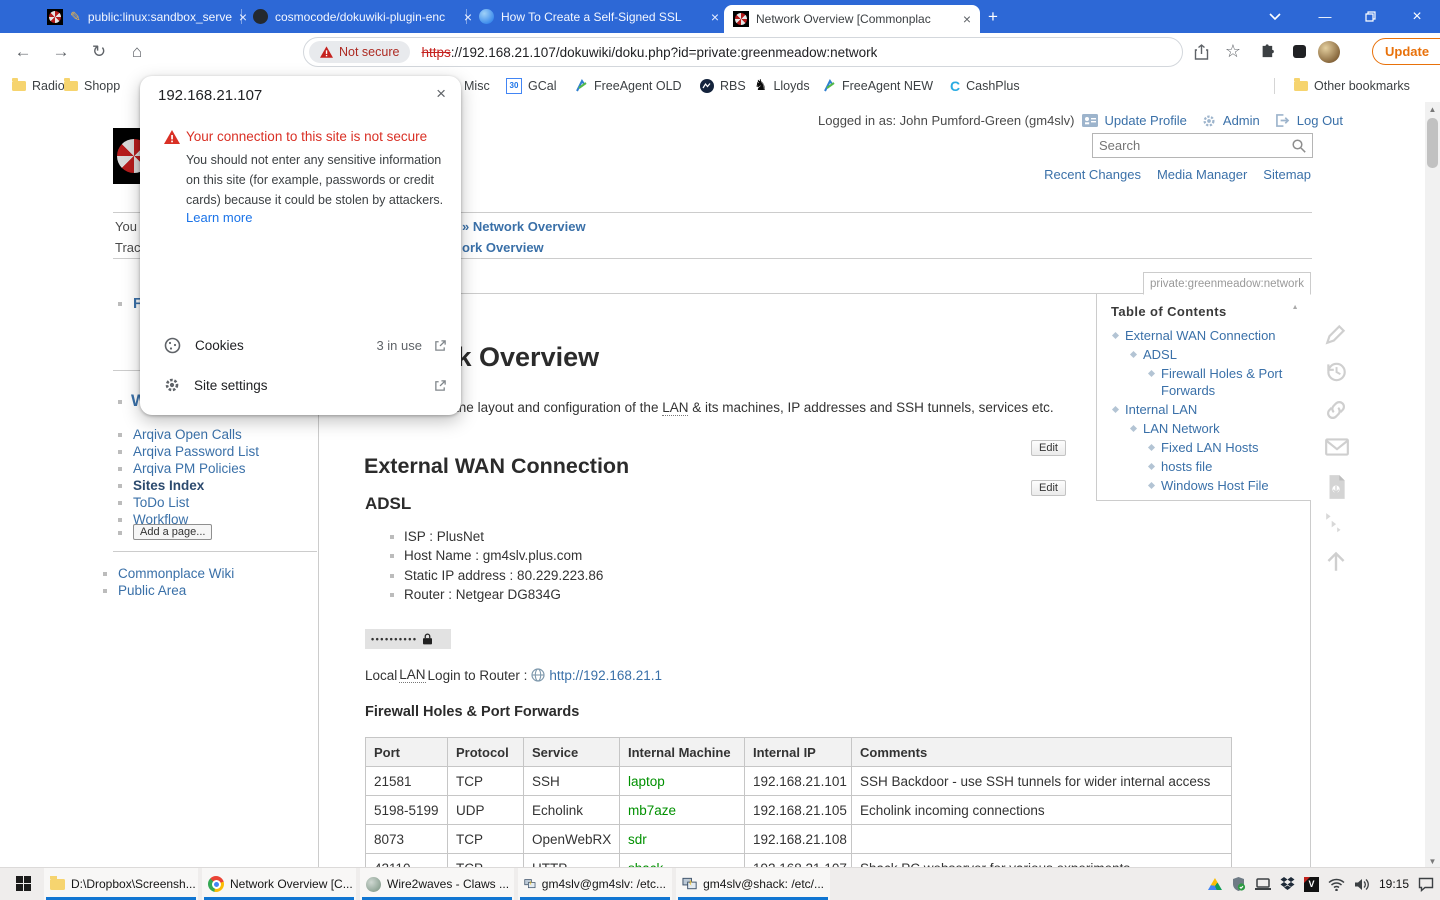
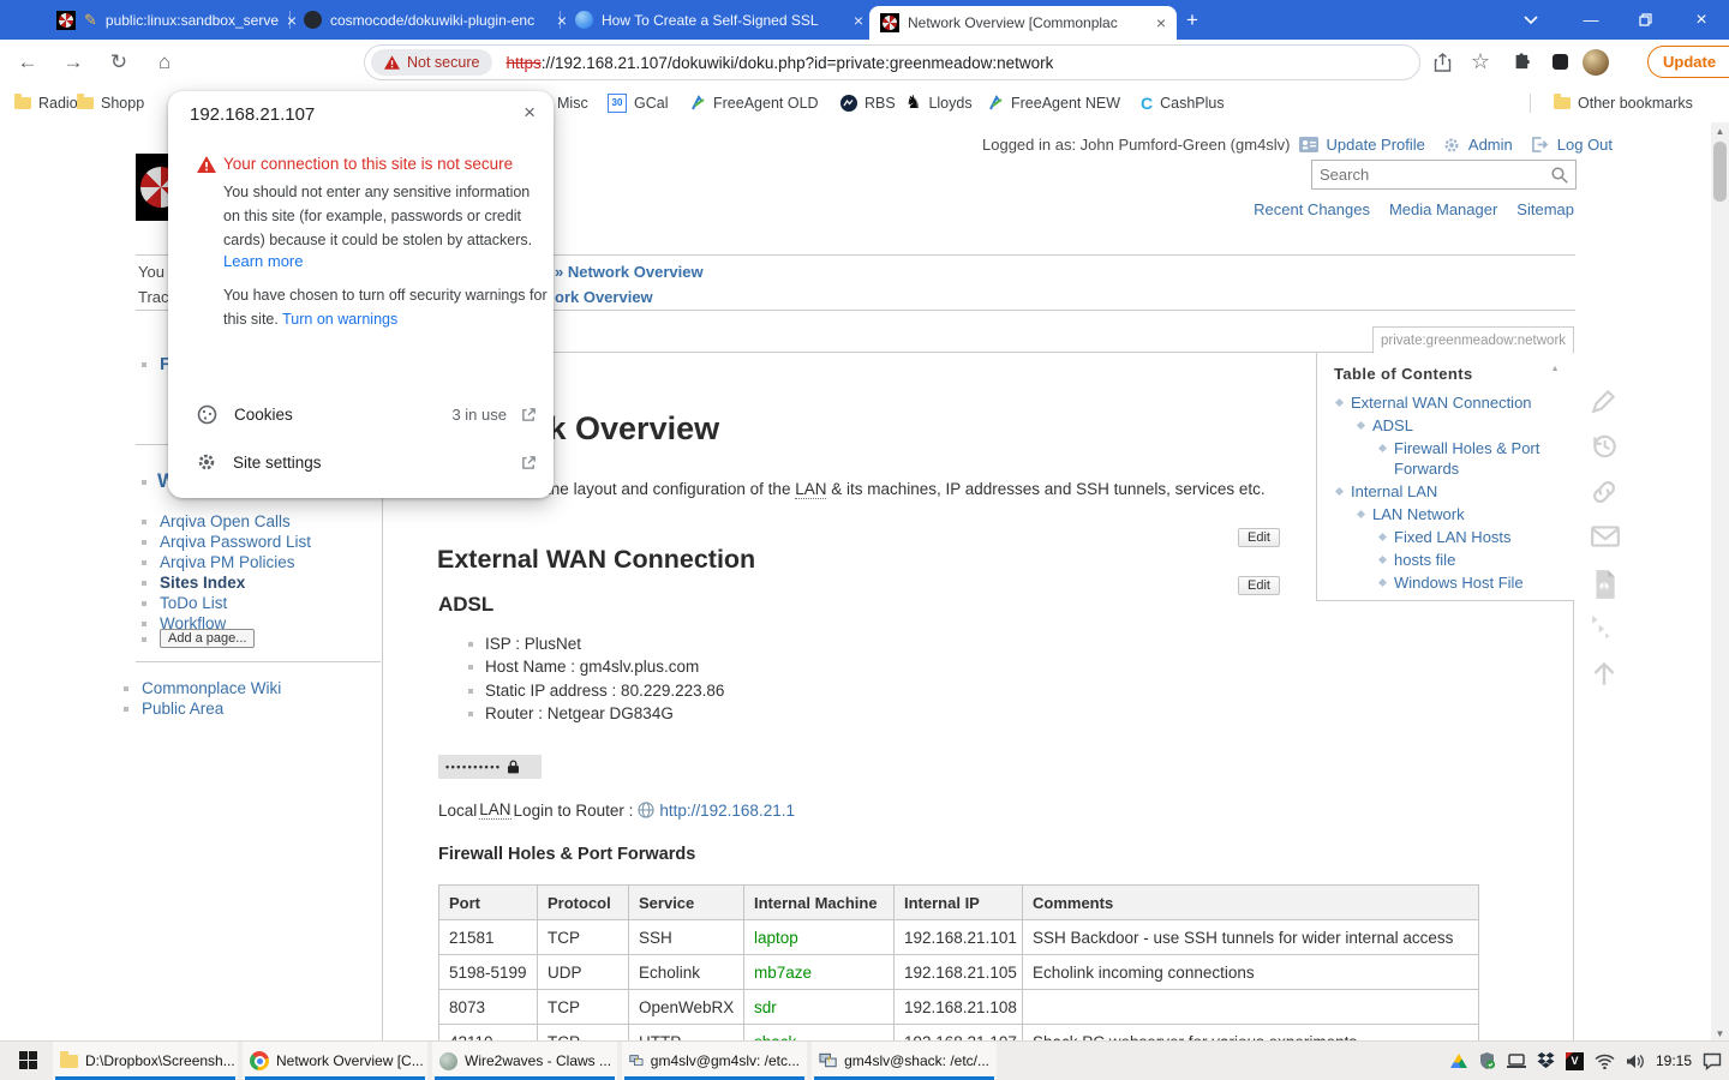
  ✎
  public:linux:sandbox_serve
  ×
  cosmocode/dokuwiki-plugin-enc
  ×
  How To Create a Self-Signed SSL
  ×
  Network Overview [Commonplac
  ×
  +
  —
  ×
  ←
  →
  ↻
  ⌂
  Not secure
  https://192.168.21.107/dokuwiki/doku.php?id=private:greenmeadow:network
  ☆
  Update
  Radio
  Shopp
  Misc
  30
  GCal
  FreeAgent OLD
  RBS
  ♞
  Lloyds
  FreeAgent NEW
  C
  CashPlus
  Other bookmarks
  Logged in as: John Pumford-Green (gm4slv)
  Update Profile
  Admin
  Log Out
  Search
  Recent Changes
  Media Manager
  Sitemap
  You
  » Network Overview
  Trac
  ork Overview
  F
  Arqiva Open Calls
  Arqiva Password List
  Arqiva PM Policies
  Sites Index
  ToDo List
  Workflow
  Add a page...
  Commonplace Wiki
  Public Area
  private:greenmeadow:network
  Table of Contents
  External WAN Connection
  ADSL
  Firewall Holes & Port Forwards
  Internal LAN
  LAN Network
  Fixed LAN Hosts
  hosts file
  Windows Host File
  he layout and configuration of the LAN & its machines, IP addresses and SSH tunnels, services etc.
  Edit
  External WAN Connection
  Edit
  ADSL
  ISP : PlusNet
  Host Name : gm4slv.plus.com
  Static IP address : 80.229.223.86
  Router : Netgear DG834G
  ••••••••••
  Local
  LAN
  Login to Router :
  http://192.168.21.1
  Firewall Holes & Port Forwards
  Port	Protocol	Service	Internal Machine	Internal IP	Comments
  21581	TCP	SSH	laptop	192.168.21.101	SSH Backdoor - use SSH tunnels for wider internal access
  5198-5199	UDP	Echolink	mb7aze	192.168.21.105	Echolink incoming connections
  8073	TCP	OpenWebRX	sdr	192.168.21.108
  ▲
  ▼
  192.168.21.107
  ×
  Your connection to this site is not secure
  You should not enter any sensitive information on this site (for example, passwords or credit cards) because it could be stolen by attackers.
  Learn more
+ You have chosen to turn off security warnings for this site. Turn on warnings
  Cookies
  3 in use
  Site settings
  D:\Dropbox\Screensh...
  Network Overview [C...
  Wire2waves - Claws ...
  gm4slv@gm4slv: /etc...
  gm4slv@shack: /etc/...
  V
  19:15
